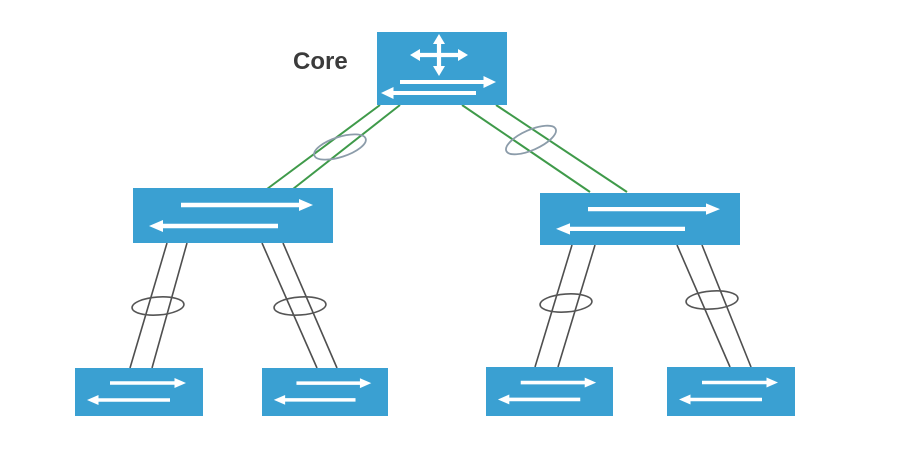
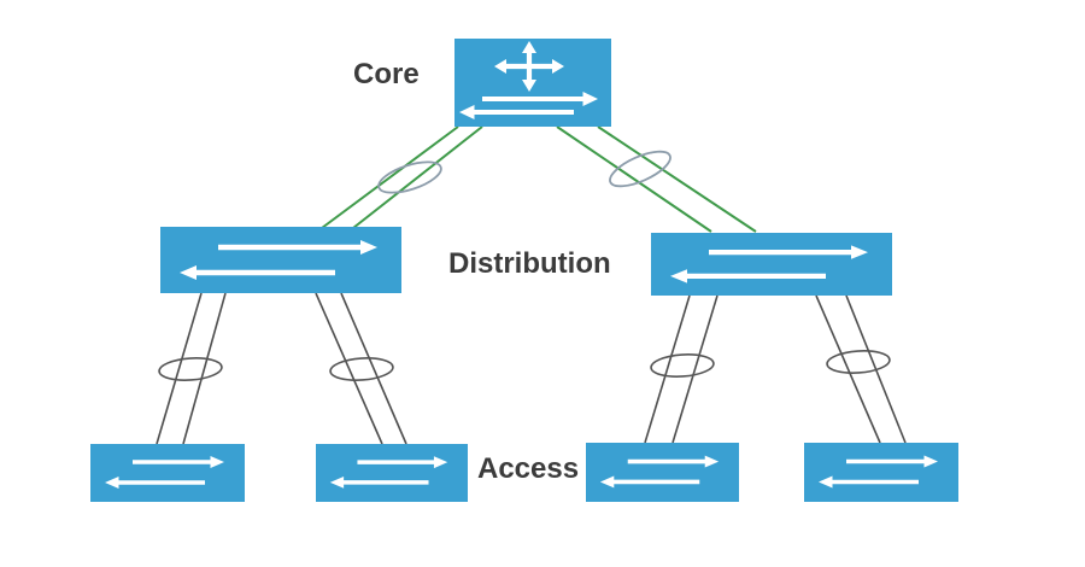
  Core
+ Distribution
+ Access
